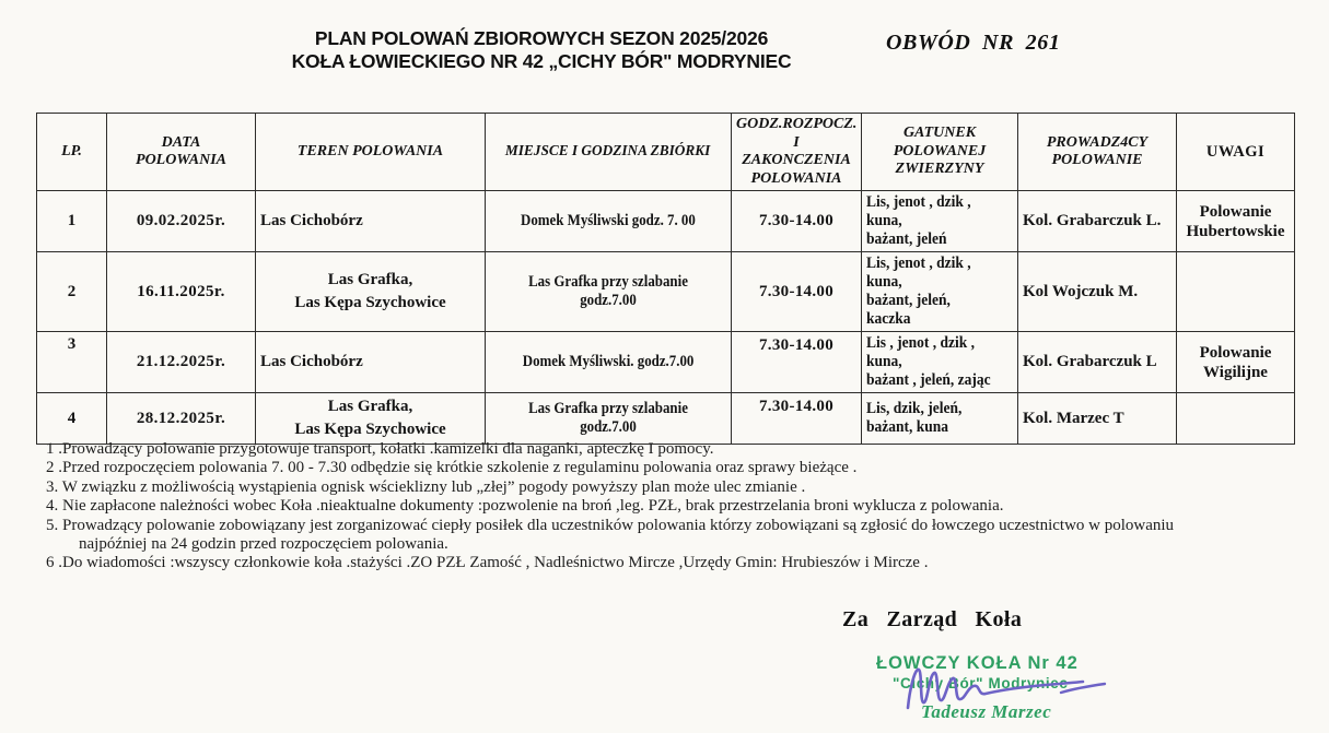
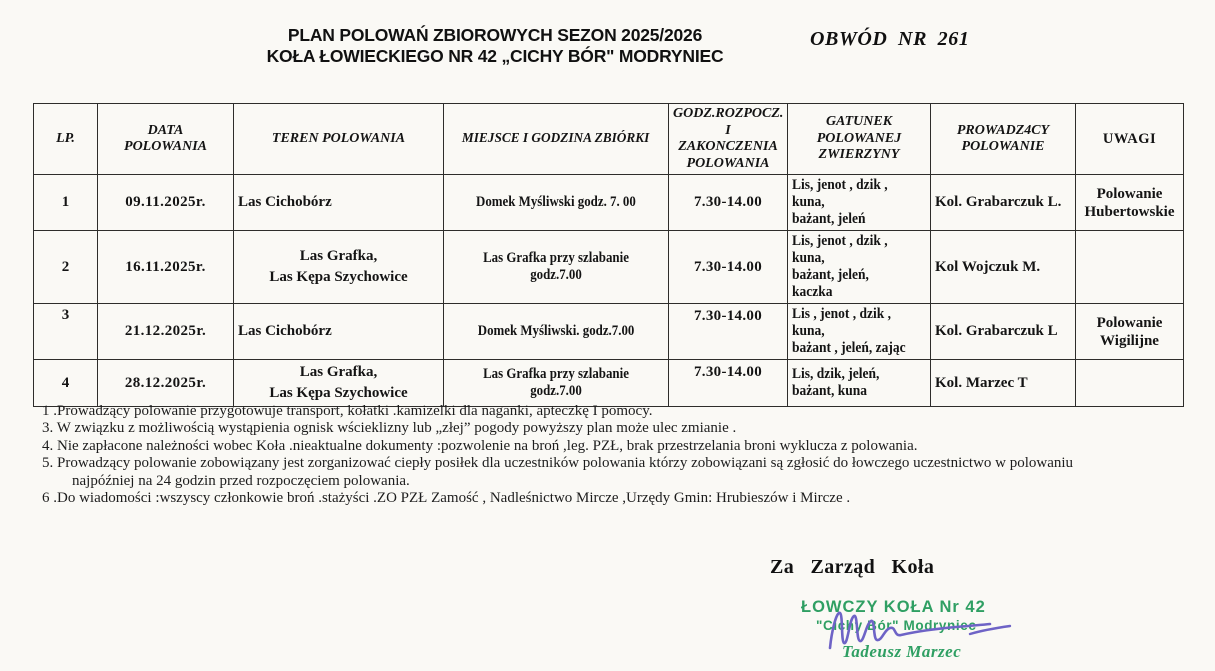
  PLAN POLOWAŃ ZBIOROWYCH SEZON 2025/2026
  KOŁA ŁOWIECKIEGO NR 42 „CICHY BÓR" MODRYNIEC
  OBWÓD NR 261
  LP.	DATA POLOWANIA	TEREN POLOWANIA	MIEJSCE I GODZINA ZBIÓRKI	GODZ.ROZPOCZ. I ZAKONCZENIA POLOWANIA	GATUNEK POLOWANEJ ZWIERZYNY	PROWADZ4CY POLOWANIE	UWAGI
- 1	09.02.2025r.	Las Cichobórz	Domek Myśliwski godz. 7. 00	7.30-14.00	Lis, jenot , dzik , kuna, bażant, jeleń	Kol. Grabarczuk L.	Polowanie Hubertowskie
+ 1	09.11.2025r.	Las Cichobórz	Domek Myśliwski godz. 7. 00	7.30-14.00	Lis, jenot , dzik , kuna, bażant, jeleń	Kol. Grabarczuk L.	Polowanie Hubertowskie
  2	16.11.2025r.	Las Grafka, Las Kępa Szychowice	Las Grafka przy szlabanie godz.7.00	7.30-14.00	Lis, jenot , dzik , kuna, bażant, jeleń, kaczka	Kol Wojczuk M.
  3	21.12.2025r.	Las Cichobórz	Domek Myśliwski. godz.7.00	7.30-14.00	Lis , jenot , dzik , kuna, bażant , jeleń, zając	Kol. Grabarczuk L	Polowanie Wigilijne
  4	28.12.2025r.	Las Grafka, Las Kępa Szychowice	Las Grafka przy szlabanie godz.7.00	7.30-14.00	Lis, dzik, jeleń, bażant, kuna	Kol. Marzec T
  1 .Prowadzący polowanie przygotowuje transport, kołatki .kamizelki dla naganki, apteczkę I pomocy.
- 2 .Przed rozpoczęciem polowania 7. 00 - 7.30 odbędzie się krótkie szkolenie z regulaminu polowania oraz sprawy bieżące .
  3. W związku z możliwością wystąpienia ognisk wścieklizny lub „złej” pogody powyższy plan może ulec zmianie .
  4. Nie zapłacone należności wobec Koła .nieaktualne dokumenty :pozwolenie na broń ,leg. PZŁ, brak przestrzelania broni wyklucza z polowania.
  5. Prowadzący polowanie zobowiązany jest zorganizować ciepły posiłek dla uczestników polowania którzy zobowiązani są zgłosić do łowczego uczestnictwo w polowaniu
  najpóźniej na 24 godzin przed rozpoczęciem polowania.
- 6 .Do wiadomości :wszyscy członkowie koła .stażyści .ZO PZŁ Zamość , Nadleśnictwo Mircze ,Urzędy Gmin: Hrubieszów i Mircze .
+ 6 .Do wiadomości :wszyscy członkowie broń .stażyści .ZO PZŁ Zamość , Nadleśnictwo Mircze ,Urzędy Gmin: Hrubieszów i Mircze .
  Za Zarząd Koła
  ŁOWCZY KOŁA Nr 42
  "Ciyór" Modryni
  Tadeusz Marzec
